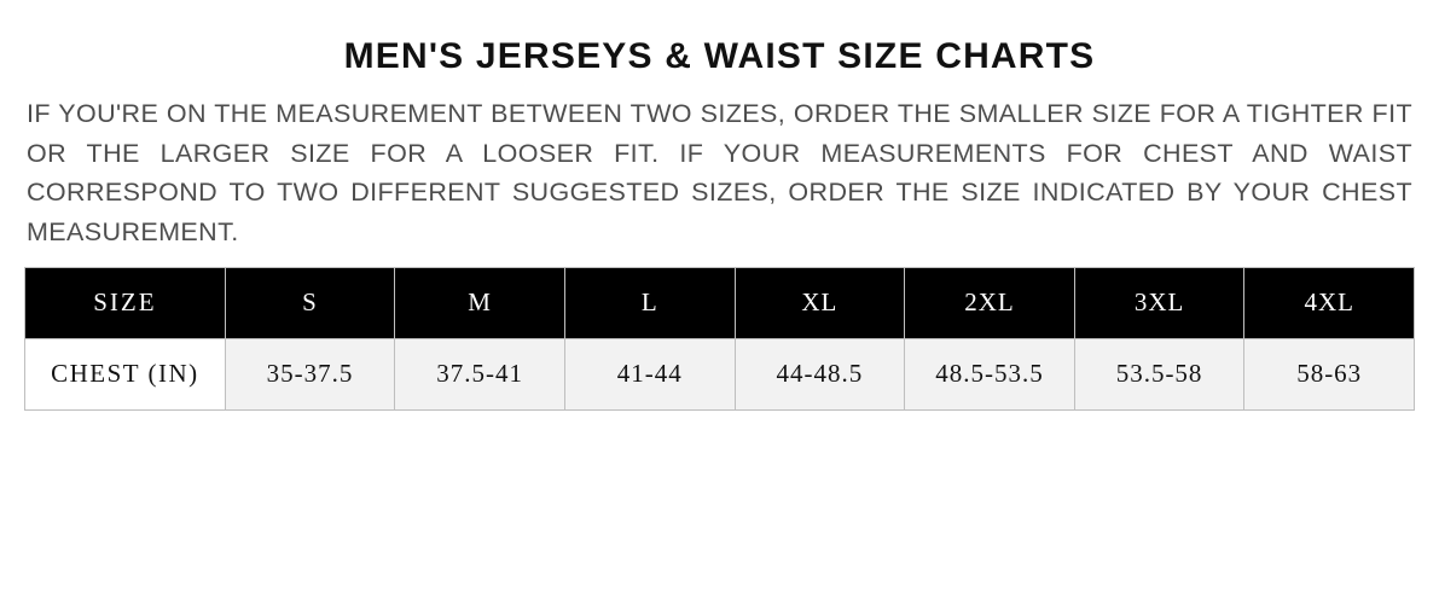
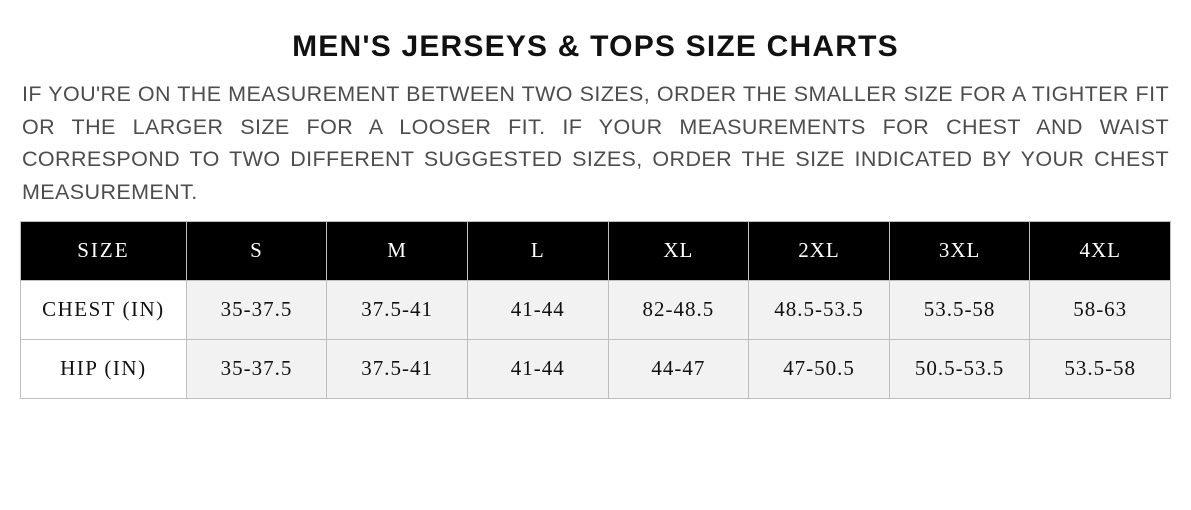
- MEN'S JERSEYS & WAIST SIZE CHARTS
+ MEN'S JERSEYS & TOPS SIZE CHARTS
  IF YOU'RE ON THE MEASUREMENT BETWEEN TWO SIZES, ORDER THE SMALLER SIZE FOR A TIGHTER FIT OR THE LARGER SIZE FOR A LOOSER FIT. IF YOUR MEASUREMENTS FOR CHEST AND WAIST CORRESPOND TO TWO DIFFERENT SUGGESTED SIZES, ORDER THE SIZE INDICATED BY YOUR CHEST MEASUREMENT.
  SIZE	S	M	L	XL	2XL	3XL	4XL
- CHEST (IN)	35-37.5	37.5-41	41-44	44-48.5	48.5-53.5	53.5-58	58-63
+ CHEST (IN)	35-37.5	37.5-41	41-44	82-48.5	48.5-53.5	53.5-58	58-63
+ HIP (IN)	35-37.5	37.5-41	41-44	44-47	47-50.5	50.5-53.5	53.5-58
